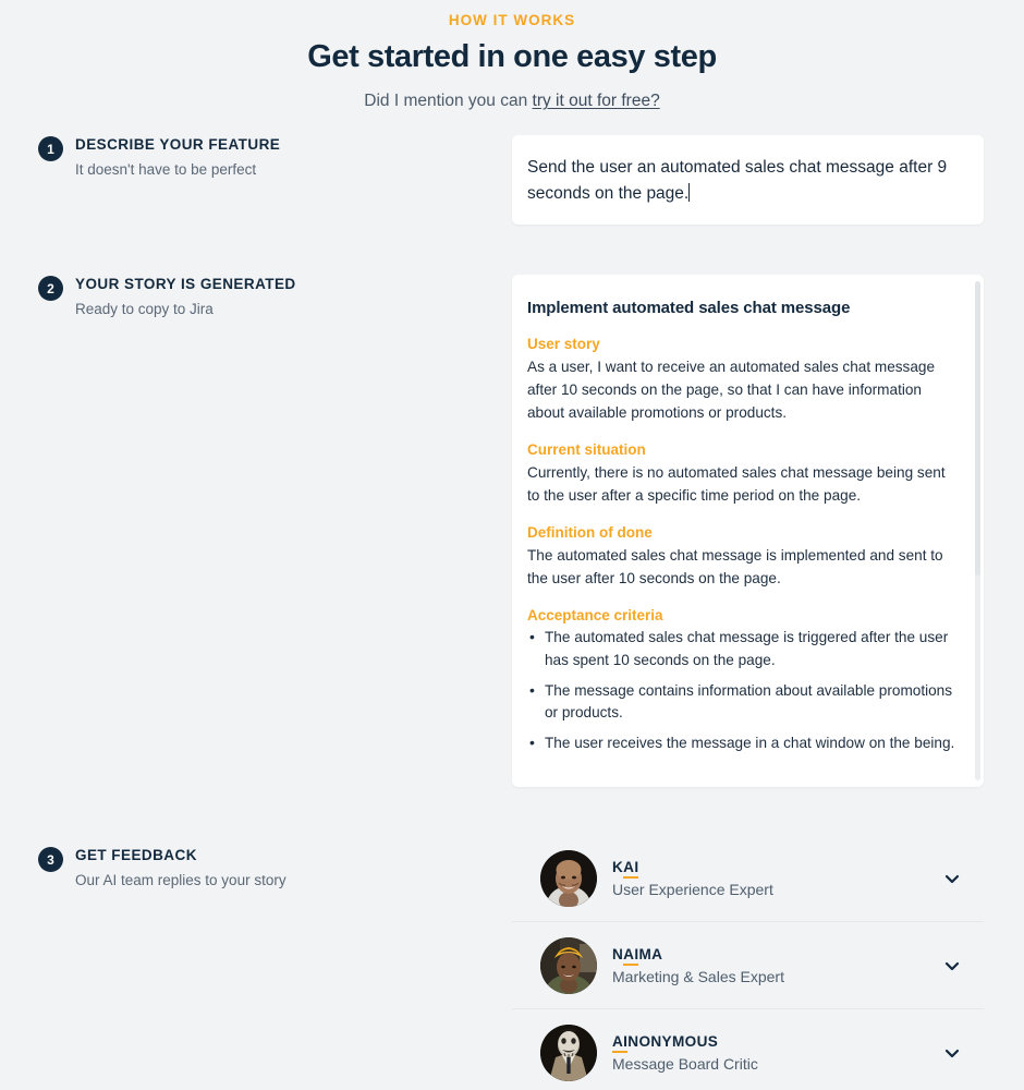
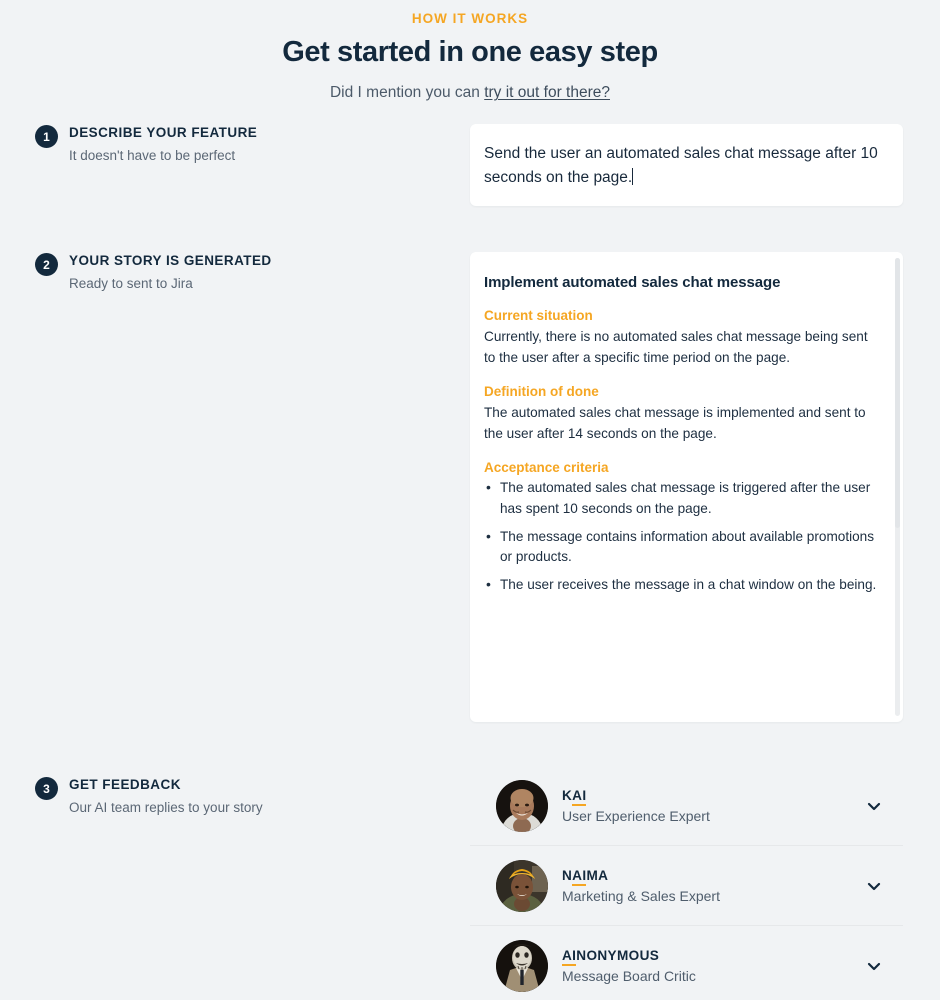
  HOW IT WORKS
  Get started in one easy step
- Did I mention you can try it out for free?
+ Did I mention you can try it out for there?
  1
  DESCRIBE YOUR FEATURE
  It doesn't have to be perfect
- Send the user an automated sales chat message after 9 seconds on the page.
+ Send the user an automated sales chat message after 10 seconds on the page.
  2
  YOUR STORY IS GENERATED
- Ready to copy to Jira
+ Ready to sent to Jira
  Implement automated sales chat message
- User story
- As a user, I want to receive an automated sales chat message after 10 seconds on the page, so that I can have information about available promotions or products.
  Current situation
  Currently, there is no automated sales chat message being sent to the user after a specific time period on the page.
  Definition of done
- The automated sales chat message is implemented and sent to the user after 10 seconds on the page.
+ The automated sales chat message is implemented and sent to the user after 14 seconds on the page.
  Acceptance criteria
  The automated sales chat message is triggered after the user has spent 10 seconds on the page.
  The message contains information about available promotions or products.
  The user receives the message in a chat window on the being.
  3
  GET FEEDBACK
  Our AI team replies to your story
  KAI
  User Experience Expert
  NAIMA
  Marketing & Sales Expert
  AINONYMOUS
  Message Board Critic
